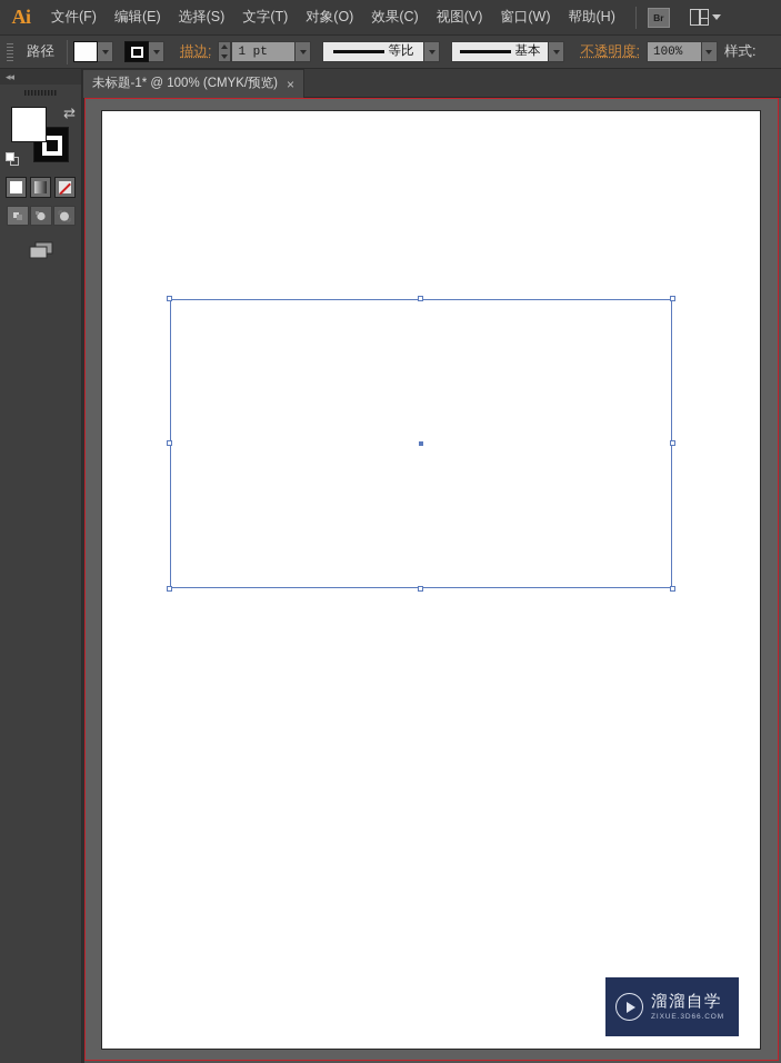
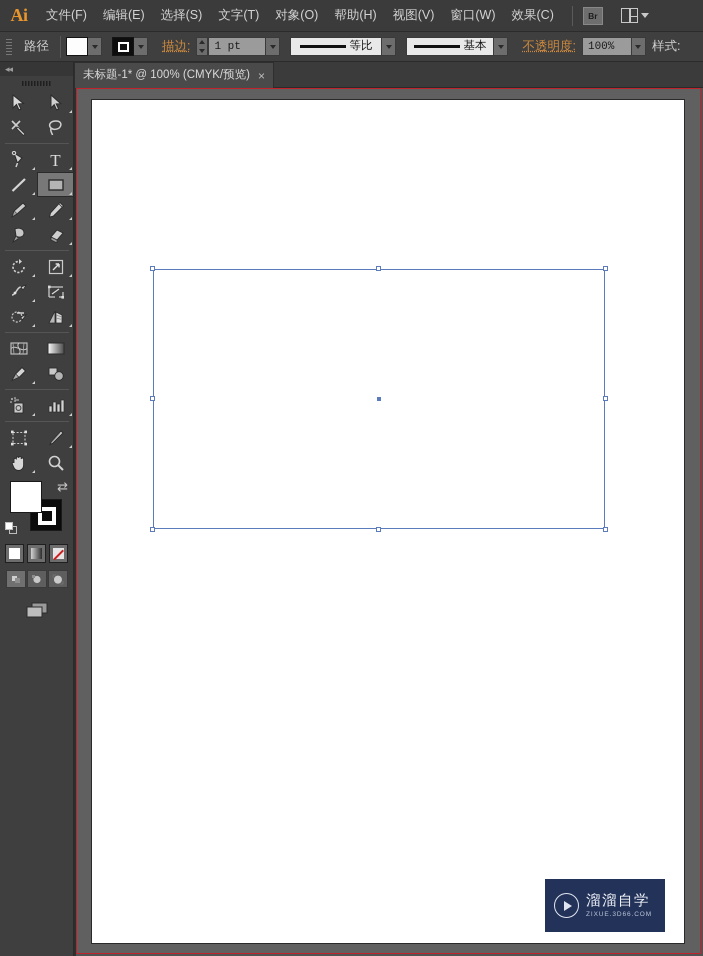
  Ai
  文件(F)
  编辑(E)
  选择(S)
  文字(T)
  对象(O)
- 效果(C)
+ 帮助(H)
  视图(V)
  窗口(W)
- 帮助(H)
+ 效果(C)
  Br
  路径
  描边:
  1 pt
  等比
  基本
  不透明度:
  100%
  样式:
  未标题-1* @ 100% (CMYK/预览)
  ×
  ◂◂
+ T
  ⇄
  溜溜自学
